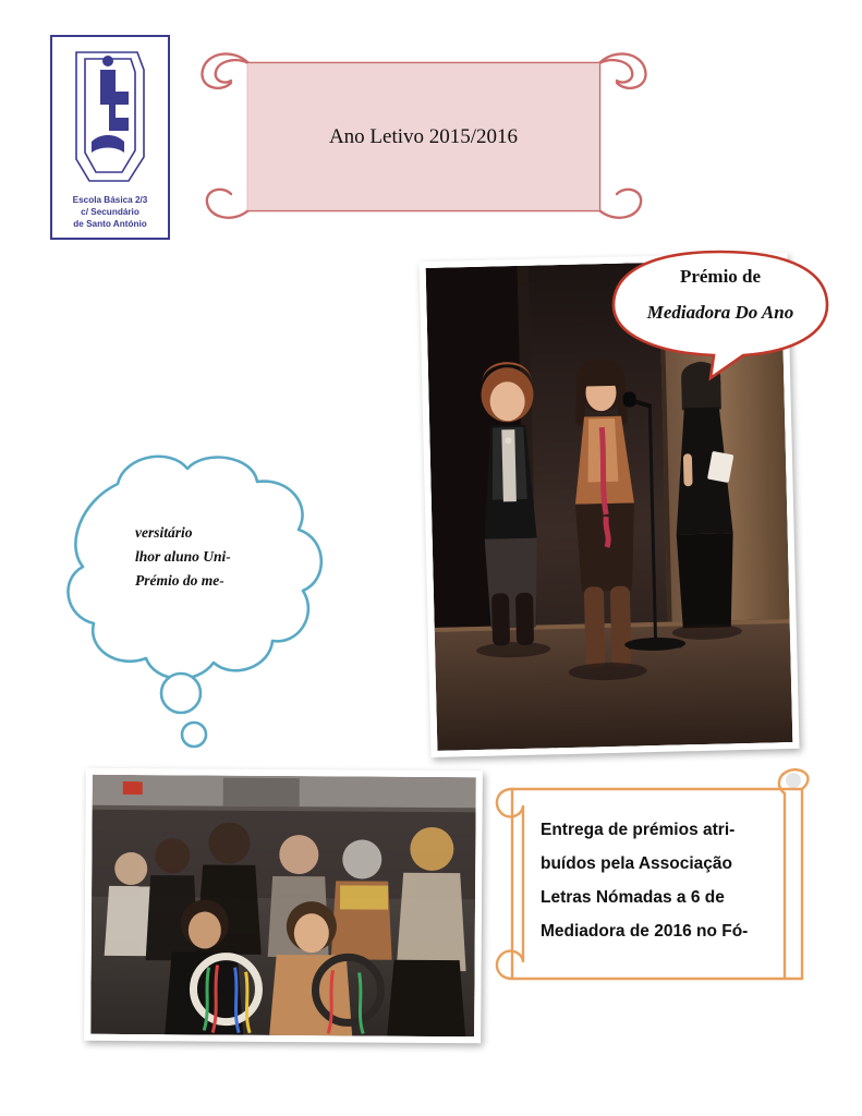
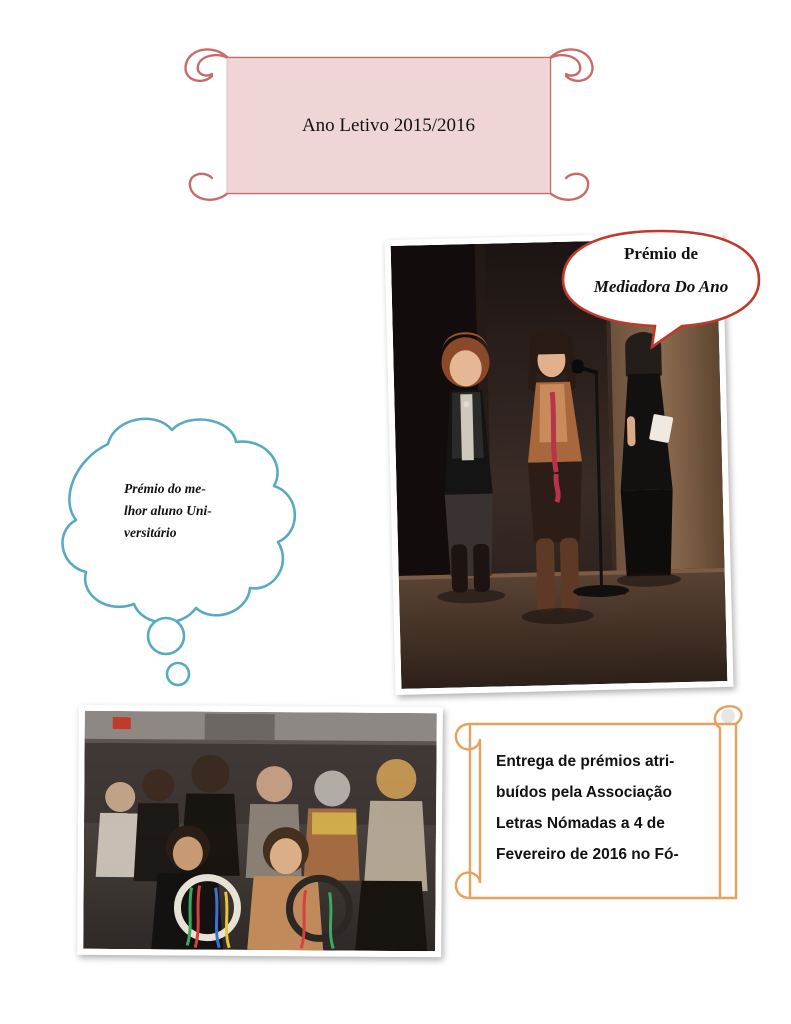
- Escola Básica 2/3
- c/ Secundário
- de Santo António
  Ano Letivo 2015/2016
  Prémio de
  Mediadora Do Ano
- versitário
+ Prémio do me-
  lhor aluno Uni-
- Prémio do me-
+ versitário
  Entrega de prémios atri-
  buídos pela Associação
- Letras Nómadas a 6 de
+ Letras Nómadas a 4 de
- Mediadora de 2016 no Fó-
+ Fevereiro de 2016 no Fó-
